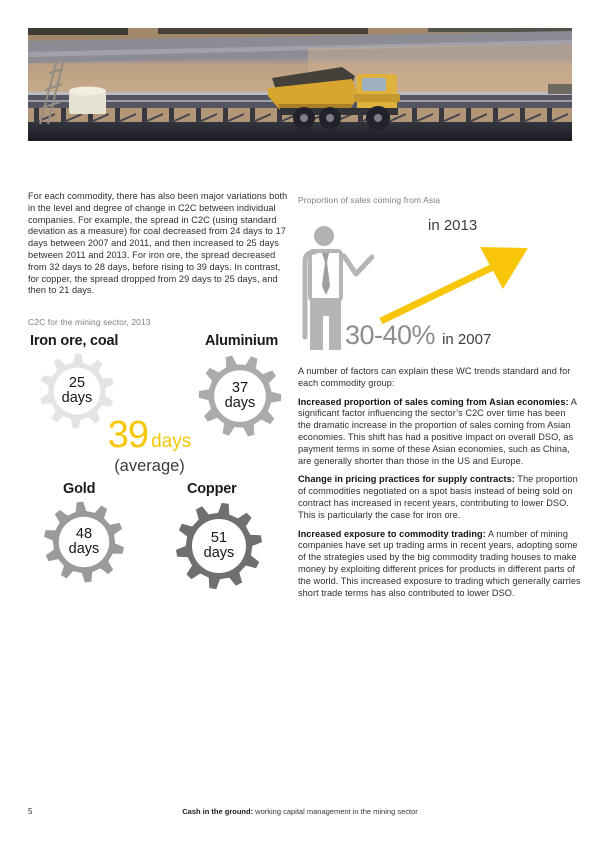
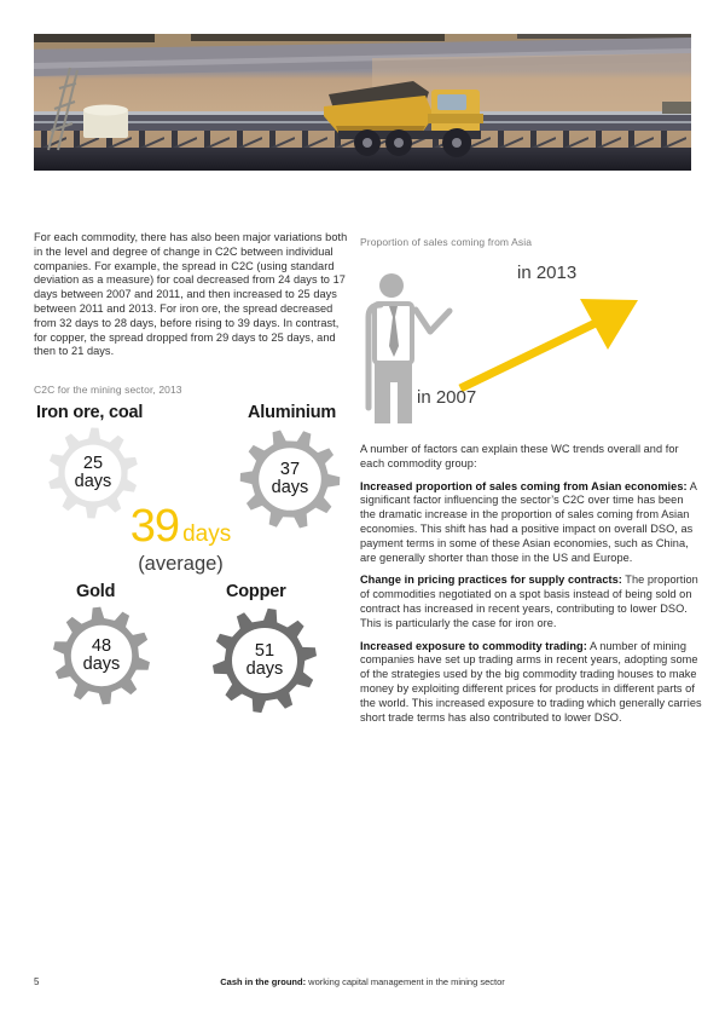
  For each commodity, there has also been major variations both in the level and degree of change in C2C between individual companies. For example, the spread in C2C (using standard deviation as a measure) for coal decreased from 24 days to 17 days between 2007 and 2011, and then increased to 25 days between 2011 and 2013. For iron ore, the spread decreased from 32 days to 28 days, before rising to 39 days. In contrast, for copper, the spread dropped from 29 days to 25 days, and then to 21 days.
  Proportion of sales coming from Asia
  in 2013
- 30-40%
  in 2007
  C2C for the mining sector, 2013
  Iron ore, coal
  Aluminium
  Gold
  Copper
  25
  days
  37
  days
  48
  days
  51
  days
  39
  days
  (average)
- A number of factors can explain these WC trends standard and for each commodity group:
+ A number of factors can explain these WC trends overall and for each commodity group:
  Increased proportion of sales coming from Asian economies: A significant factor influencing the sector’s C2C over time has been the dramatic increase in the proportion of sales coming from Asian economies. This shift has had a positive impact on overall DSO, as payment terms in some of these Asian economies, such as China, are generally shorter than those in the US and Europe.
  Change in pricing practices for supply contracts: The proportion of commodities negotiated on a spot basis instead of being sold on contract has increased in recent years, contributing to lower DSO. This is particularly the case for iron ore.
  Increased exposure to commodity trading: A number of mining companies have set up trading arms in recent years, adopting some of the strategies used by the big commodity trading houses to make money by exploiting different prices for products in different parts of the world. This increased exposure to trading which generally carries short trade terms has also contributed to lower DSO.
  5
  Cash in the ground: working capital management in the mining sector
